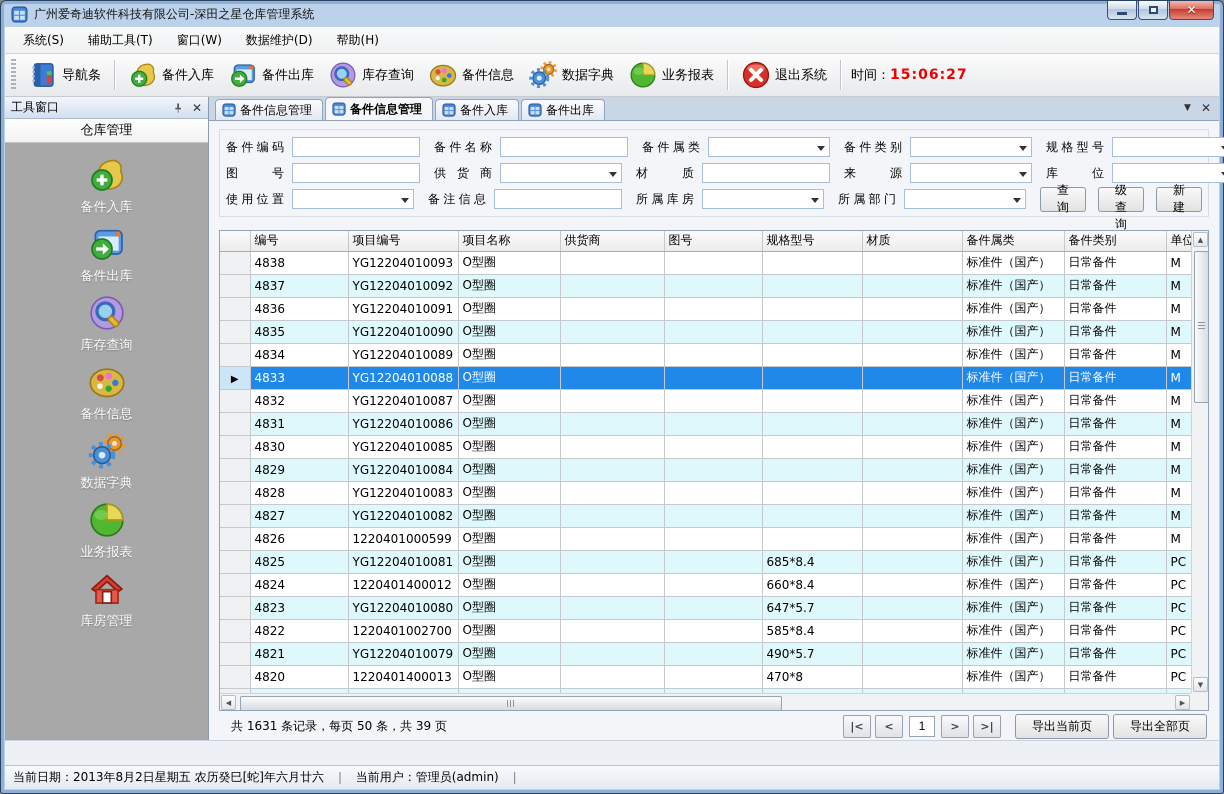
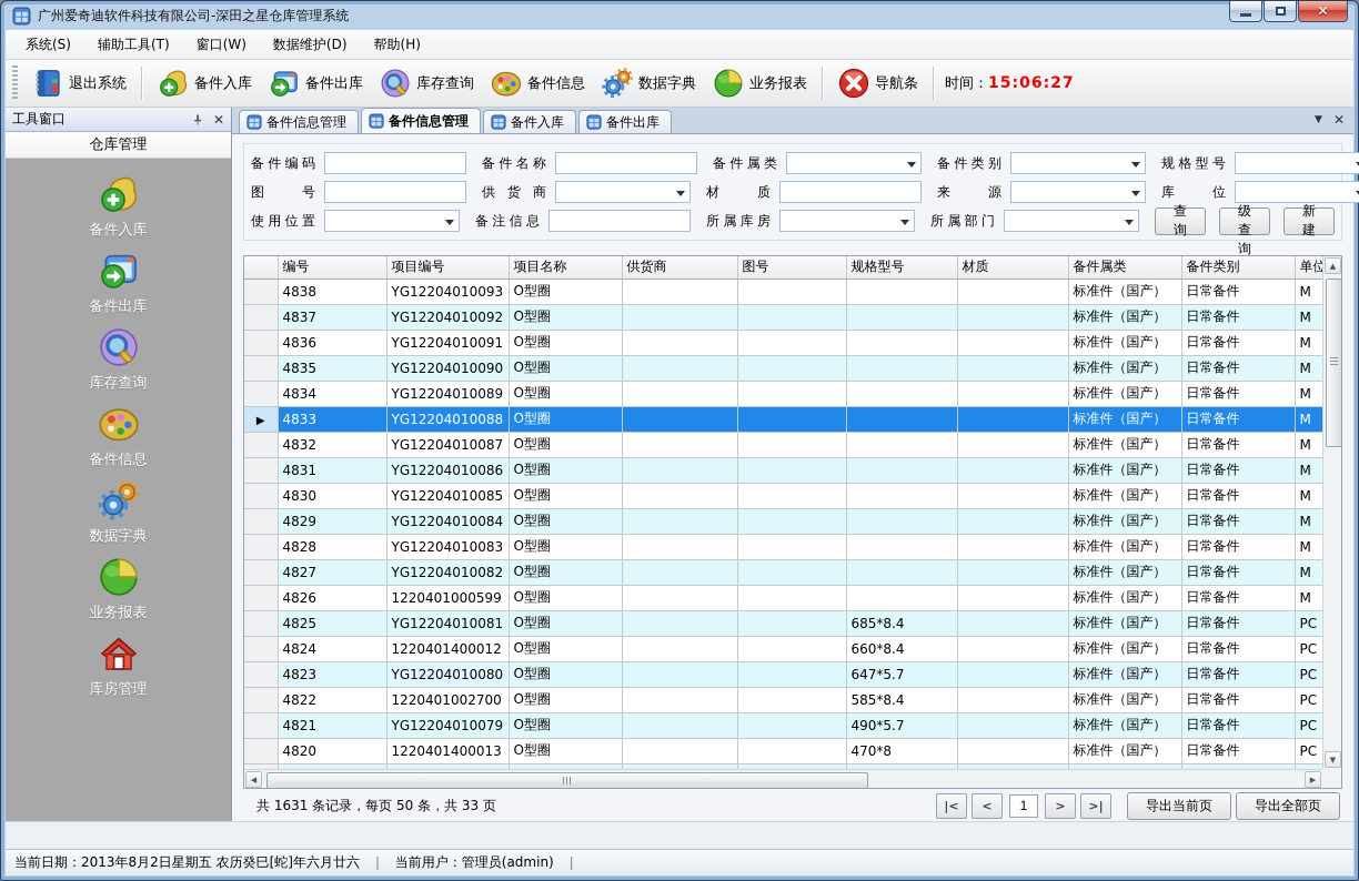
  广州爱奇迪软件科技有限公司-深田之星仓库管理系统
  ✕
  系统(S)
  辅助工具(T)
  窗口(W)
  数据维护(D)
  帮助(H)
- 导航条
+ 退出系统
  备件入库
  备件出库
  库存查询
  备件信息
  数据字典
  业务报表
- 退出系统
+ 导航条
  时间：
  15:06:27
  工具窗口
  ✕
  仓库管理
  备件入库
  备件出库
  库存查询
  备件信息
  数据字典
  业务报表
  库房管理
  备件信息管理
  备件信息管理
  备件入库
  备件出库
  ▼
  ✕
  备件编码
  备件名称
  备件属类
  备件类别
  规格型号
  图号
  供货商
  材质
  来源
  库位
  使用位置
  备注信息
  所属库房
  所属部门
  查询
  级查询
  新建
  	编号	项目编号	项目名称	供货商	图号	规格型号	材质	备件属类	备件类别	单位
  	4838	YG12204010093	O型圈					标准件（国产）	日常备件	M
  	4837	YG12204010092	O型圈					标准件（国产）	日常备件	M
  	4836	YG12204010091	O型圈					标准件（国产）	日常备件	M
  	4835	YG12204010090	O型圈					标准件（国产）	日常备件	M
  	4834	YG12204010089	O型圈					标准件（国产）	日常备件	M
  ▶	4833	YG12204010088	O型圈					标准件（国产）	日常备件	M
  	4832	YG12204010087	O型圈					标准件（国产）	日常备件	M
  	4831	YG12204010086	O型圈					标准件（国产）	日常备件	M
  	4830	YG12204010085	O型圈					标准件（国产）	日常备件	M
  	4829	YG12204010084	O型圈					标准件（国产）	日常备件	M
  	4828	YG12204010083	O型圈					标准件（国产）	日常备件	M
  	4827	YG12204010082	O型圈					标准件（国产）	日常备件	M
  	4826	1220401000599	O型圈					标准件（国产）	日常备件	M
  	4825	YG12204010081	O型圈			685*8.4		标准件（国产）	日常备件	PC
  	4824	1220401400012	O型圈			660*8.4		标准件（国产）	日常备件	PC
  	4823	YG12204010080	O型圈			647*5.7		标准件（国产）	日常备件	PC
  	4822	1220401002700	O型圈			585*8.4		标准件（国产）	日常备件	PC
  	4821	YG12204010079	O型圈			490*5.7		标准件（国产）	日常备件	PC
  	4820	1220401400013	O型圈			470*8		标准件（国产）	日常备件	PC
  ▲
  ▼
  ◀
  ▶
- 共 1631 条记录，每页 50 条，共 39 页
+ 共 1631 条记录，每页 50 条，共 33 页
  |<
  <
  1
  >
  >|
  导出当前页
  导出全部页
  当前日期：2013年8月2日星期五 农历癸巳[蛇]年六月廿六
  ｜
  当前用户：管理员(admin)
  ｜
